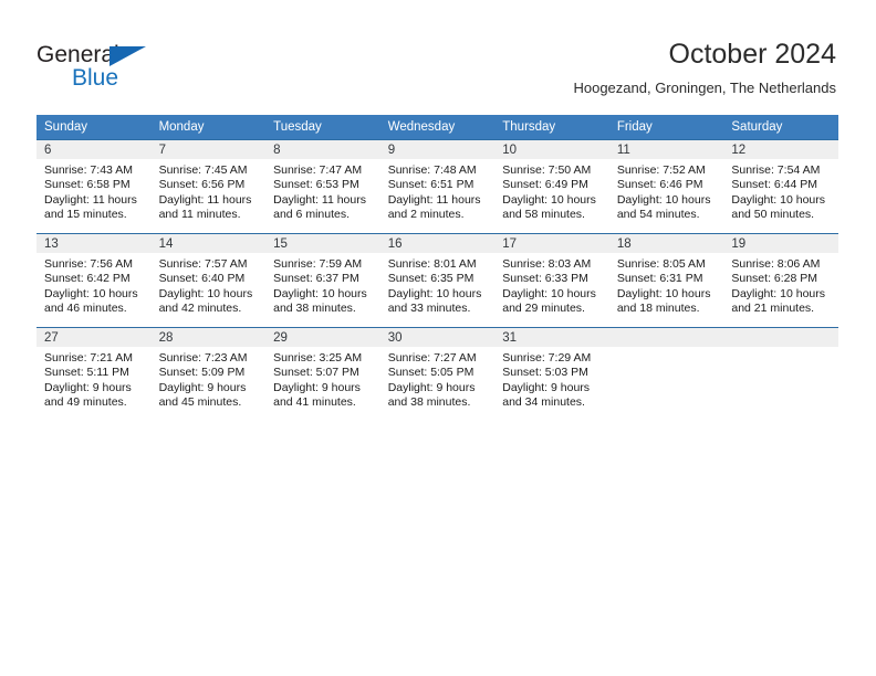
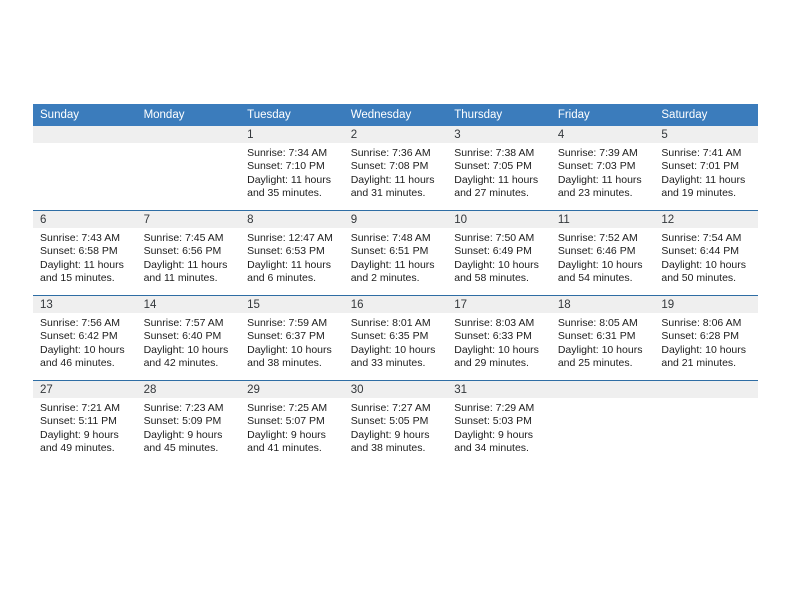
- General
- Blue
- October 2024
- Hoogezand, Groningen, The Netherlands
  Sunday	Monday	Tuesday	Wednesday	Thursday	Friday	Saturday
+ 		1Sunrise: 7:34 AMSunset: 7:10 PMDaylight: 11 hoursand 35 minutes.	2Sunrise: 7:36 AMSunset: 7:08 PMDaylight: 11 hoursand 31 minutes.	3Sunrise: 7:38 AMSunset: 7:05 PMDaylight: 11 hoursand 27 minutes.	4Sunrise: 7:39 AMSunset: 7:03 PMDaylight: 11 hoursand 23 minutes.	5Sunrise: 7:41 AMSunset: 7:01 PMDaylight: 11 hoursand 19 minutes.
- 6Sunrise: 7:43 AMSunset: 6:58 PMDaylight: 11 hoursand 15 minutes.	7Sunrise: 7:45 AMSunset: 6:56 PMDaylight: 11 hoursand 11 minutes.	8Sunrise: 7:47 AMSunset: 6:53 PMDaylight: 11 hoursand 6 minutes.	9Sunrise: 7:48 AMSunset: 6:51 PMDaylight: 11 hoursand 2 minutes.	10Sunrise: 7:50 AMSunset: 6:49 PMDaylight: 10 hoursand 58 minutes.	11Sunrise: 7:52 AMSunset: 6:46 PMDaylight: 10 hoursand 54 minutes.	12Sunrise: 7:54 AMSunset: 6:44 PMDaylight: 10 hoursand 50 minutes.
+ 6Sunrise: 7:43 AMSunset: 6:58 PMDaylight: 11 hoursand 15 minutes.	7Sunrise: 7:45 AMSunset: 6:56 PMDaylight: 11 hoursand 11 minutes.	8Sunrise: 12:47 AMSunset: 6:53 PMDaylight: 11 hoursand 6 minutes.	9Sunrise: 7:48 AMSunset: 6:51 PMDaylight: 11 hoursand 2 minutes.	10Sunrise: 7:50 AMSunset: 6:49 PMDaylight: 10 hoursand 58 minutes.	11Sunrise: 7:52 AMSunset: 6:46 PMDaylight: 10 hoursand 54 minutes.	12Sunrise: 7:54 AMSunset: 6:44 PMDaylight: 10 hoursand 50 minutes.
- 13Sunrise: 7:56 AMSunset: 6:42 PMDaylight: 10 hoursand 46 minutes.	14Sunrise: 7:57 AMSunset: 6:40 PMDaylight: 10 hoursand 42 minutes.	15Sunrise: 7:59 AMSunset: 6:37 PMDaylight: 10 hoursand 38 minutes.	16Sunrise: 8:01 AMSunset: 6:35 PMDaylight: 10 hoursand 33 minutes.	17Sunrise: 8:03 AMSunset: 6:33 PMDaylight: 10 hoursand 29 minutes.	18Sunrise: 8:05 AMSunset: 6:31 PMDaylight: 10 hoursand 18 minutes.	19Sunrise: 8:06 AMSunset: 6:28 PMDaylight: 10 hoursand 21 minutes.
+ 13Sunrise: 7:56 AMSunset: 6:42 PMDaylight: 10 hoursand 46 minutes.	14Sunrise: 7:57 AMSunset: 6:40 PMDaylight: 10 hoursand 42 minutes.	15Sunrise: 7:59 AMSunset: 6:37 PMDaylight: 10 hoursand 38 minutes.	16Sunrise: 8:01 AMSunset: 6:35 PMDaylight: 10 hoursand 33 minutes.	17Sunrise: 8:03 AMSunset: 6:33 PMDaylight: 10 hoursand 29 minutes.	18Sunrise: 8:05 AMSunset: 6:31 PMDaylight: 10 hoursand 25 minutes.	19Sunrise: 8:06 AMSunset: 6:28 PMDaylight: 10 hoursand 21 minutes.
- 27Sunrise: 7:21 AMSunset: 5:11 PMDaylight: 9 hoursand 49 minutes.	28Sunrise: 7:23 AMSunset: 5:09 PMDaylight: 9 hoursand 45 minutes.	29Sunrise: 3:25 AMSunset: 5:07 PMDaylight: 9 hoursand 41 minutes.	30Sunrise: 7:27 AMSunset: 5:05 PMDaylight: 9 hoursand 38 minutes.	31Sunrise: 7:29 AMSunset: 5:03 PMDaylight: 9 hoursand 34 minutes.
+ 27Sunrise: 7:21 AMSunset: 5:11 PMDaylight: 9 hoursand 49 minutes.	28Sunrise: 7:23 AMSunset: 5:09 PMDaylight: 9 hoursand 45 minutes.	29Sunrise: 7:25 AMSunset: 5:07 PMDaylight: 9 hoursand 41 minutes.	30Sunrise: 7:27 AMSunset: 5:05 PMDaylight: 9 hoursand 38 minutes.	31Sunrise: 7:29 AMSunset: 5:03 PMDaylight: 9 hoursand 34 minutes.
